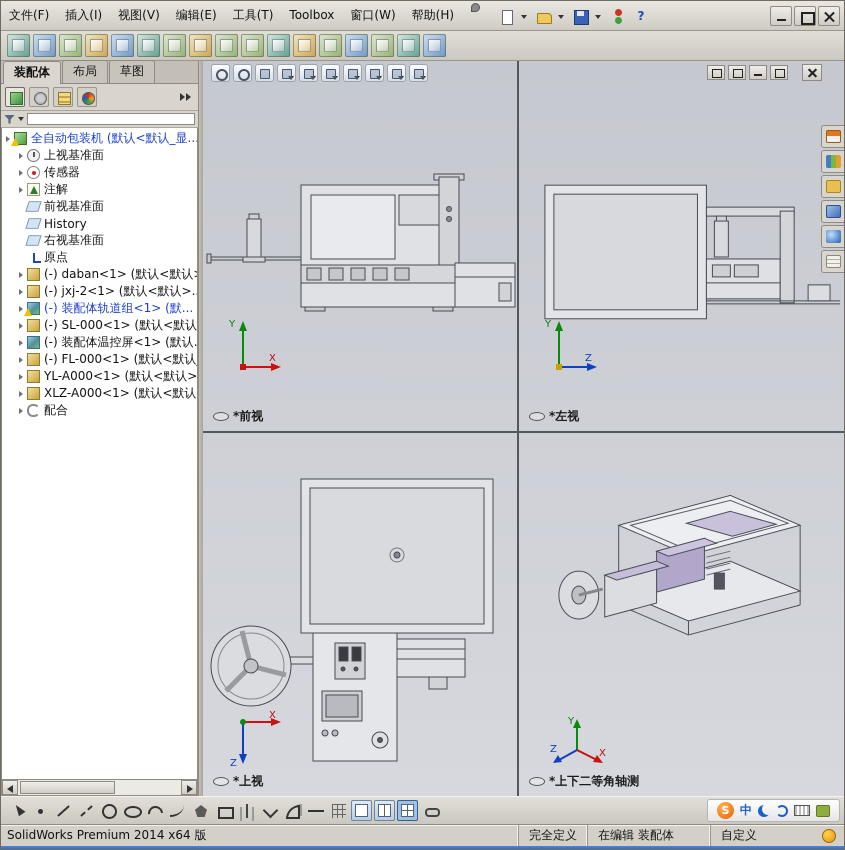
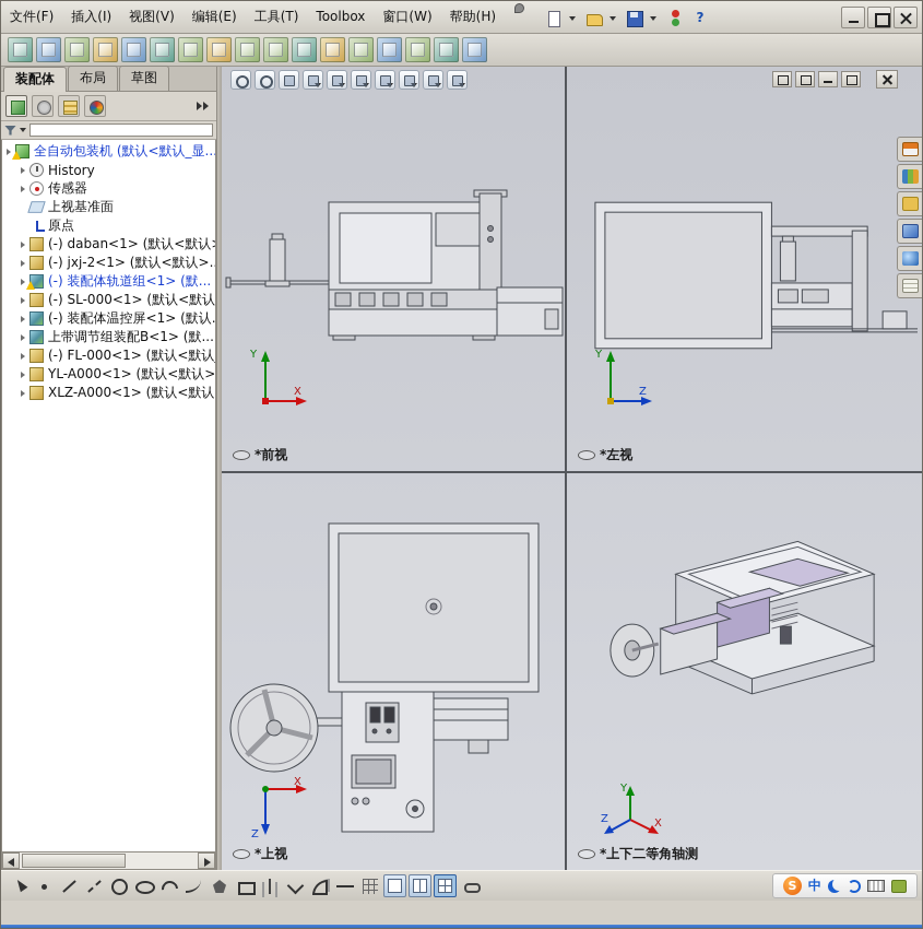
  文件(F)
  插入(I)
  视图(V)
  编辑(E)
  工具(T)
  Toolbox
  窗口(W)
  帮助(H)
  ?
  装配体
  布局
  草图
  全自动包装机 (默认<默认_显..
- 上视基准面
+ History
  传感器
- 注解
- 前视基准面
- History
+ 上视基准面
- 右视基准面
  原点
  (-) daban<1> (默认<默认
  (-) jxj-2<1> (默认<默认>.
  (-) 装配体轨道组<1> (默...
  (-) SL-000<1> (默认<默认
  (-) 装配体温控屏<1> (默认.
+ 上带调节组装配B<1> (默...
  (-) FL-000<1> (默认<默认
  YL-A000<1> (默认<默认>
  XLZ-A000<1> (默认<默认
- 配合
  Y
  X
  *前视
  Y
  Z
  *左视
  X
  Z
  *上视
  Y
  X
  Z
  *上下二等角轴测
  S
  中
- SolidWorks Premium 2014 x64 版
- 完全定义
- 在编辑 装配体
- 自定义
